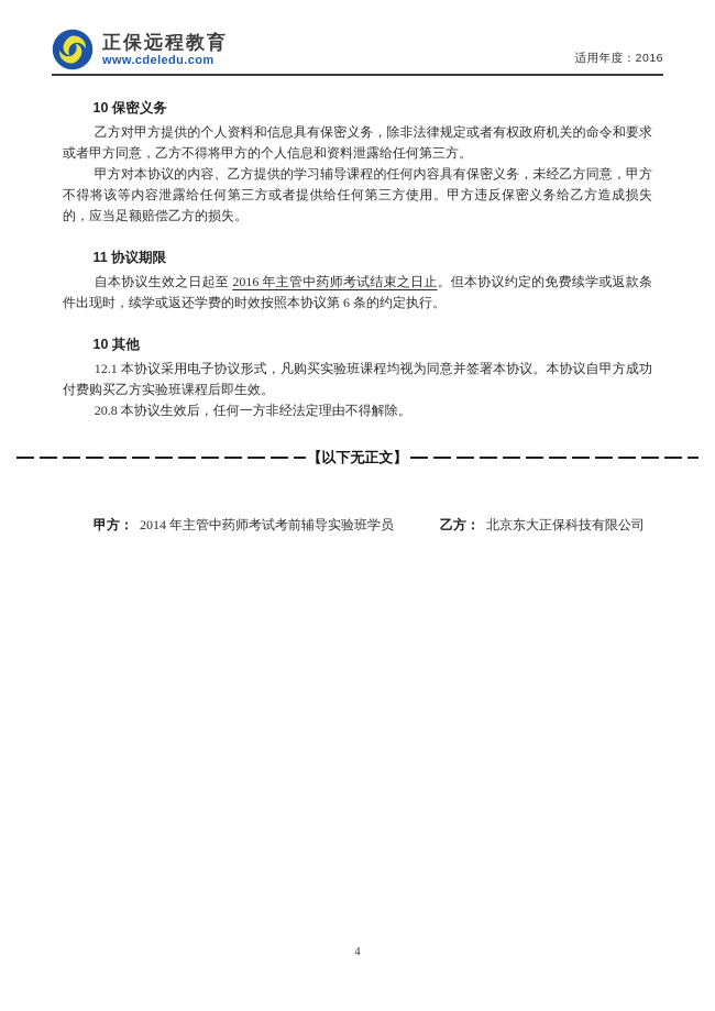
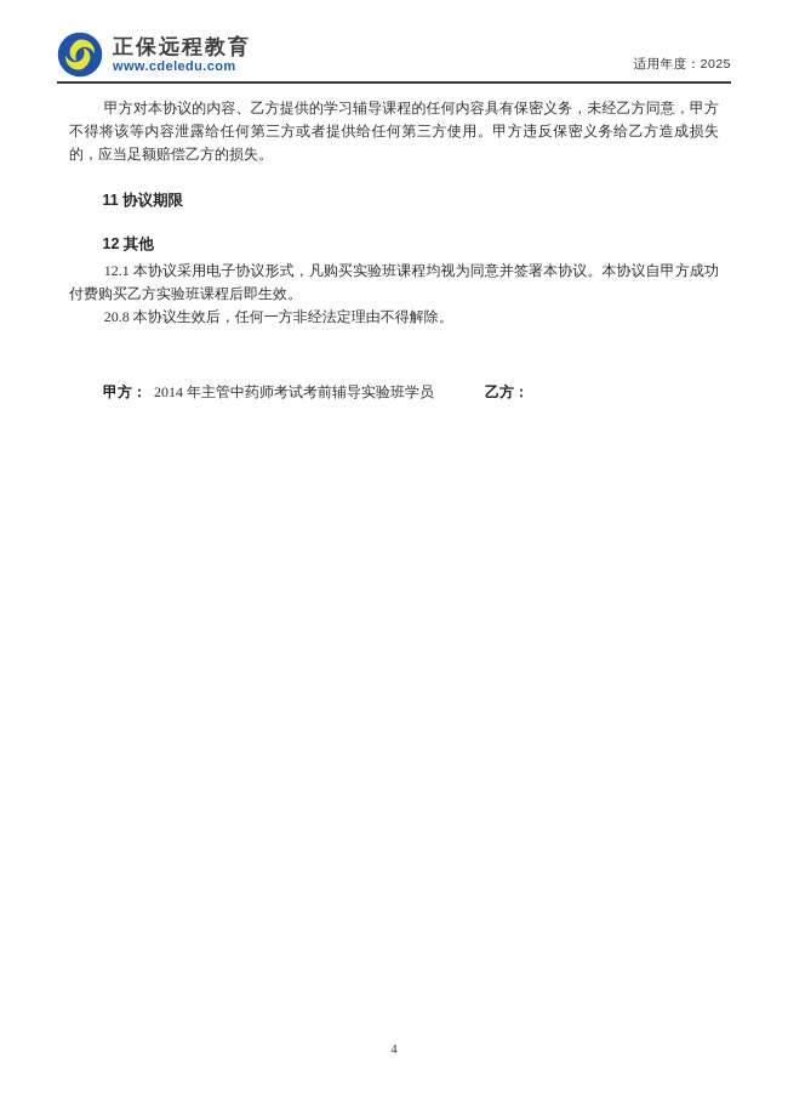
  正保远程教育
  www.cdeledu.com
- 适用年度：2016
+ 适用年度：2025
- 10 保密义务
- 乙方对甲方提供的个人资料和信息具有保密义务，除非法律规定或者有权政府机关的命令和要求或者甲方同意，乙方不得将甲方的个人信息和资料泄露给任何第三方。
  甲方对本协议的内容、乙方提供的学习辅导课程的任何内容具有保密义务，未经乙方同意，甲方不得将该等内容泄露给任何第三方或者提供给任何第三方使用。甲方违反保密义务给乙方造成损失的，应当足额赔偿乙方的损失。
  11 协议期限
- 自本协议生效之日起至 2016 年主管中药师考试结束之日止。但本协议约定的免费续学或返款条件出现时，续学或返还学费的时效按照本协议第 6 条的约定执行。
- 10 其他
+ 12 其他
  12.1 本协议采用电子协议形式，凡购买实验班课程均视为同意并签署本协议。本协议自甲方成功付费购买乙方实验班课程后即生效。
  20.8 本协议生效后，任何一方非经法定理由不得解除。
- 【以下无正文】
  甲方：
  2014 年主管中药师考试考前辅导实验班学员
  乙方：
- 北京东大正保科技有限公司
  4
